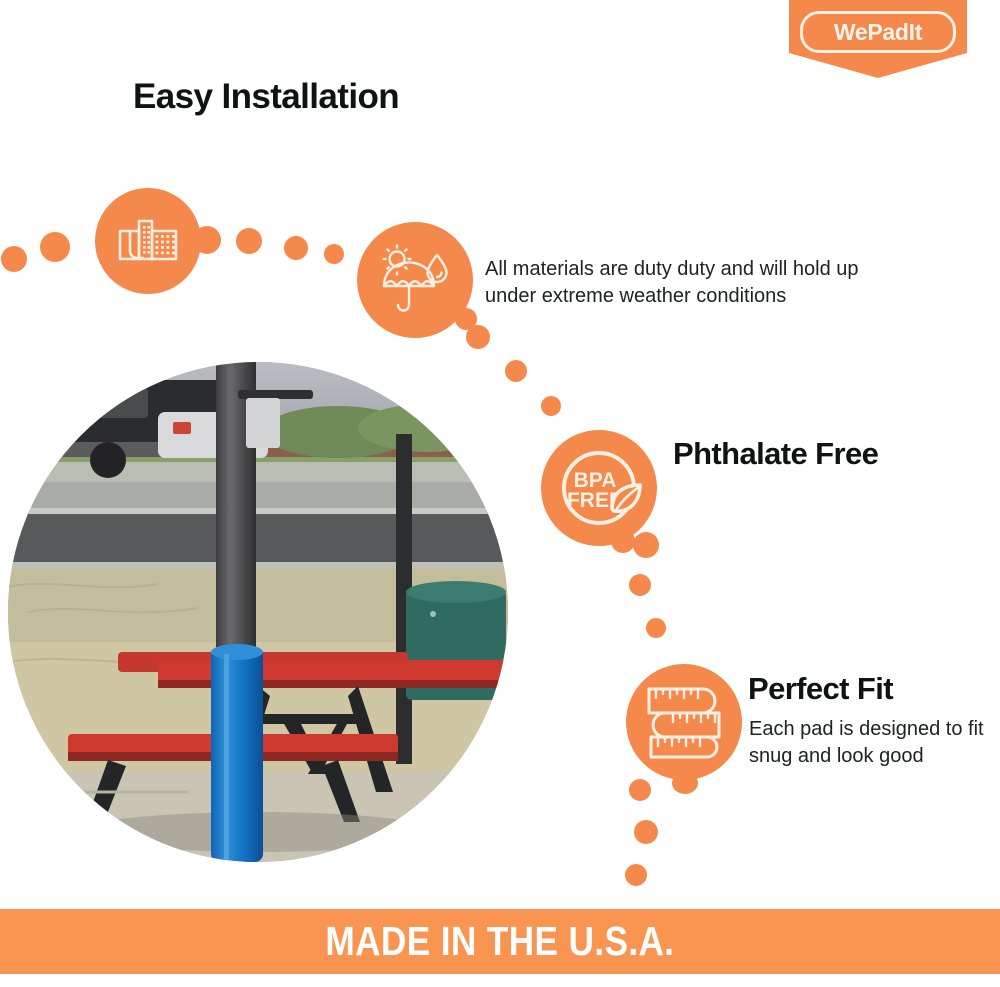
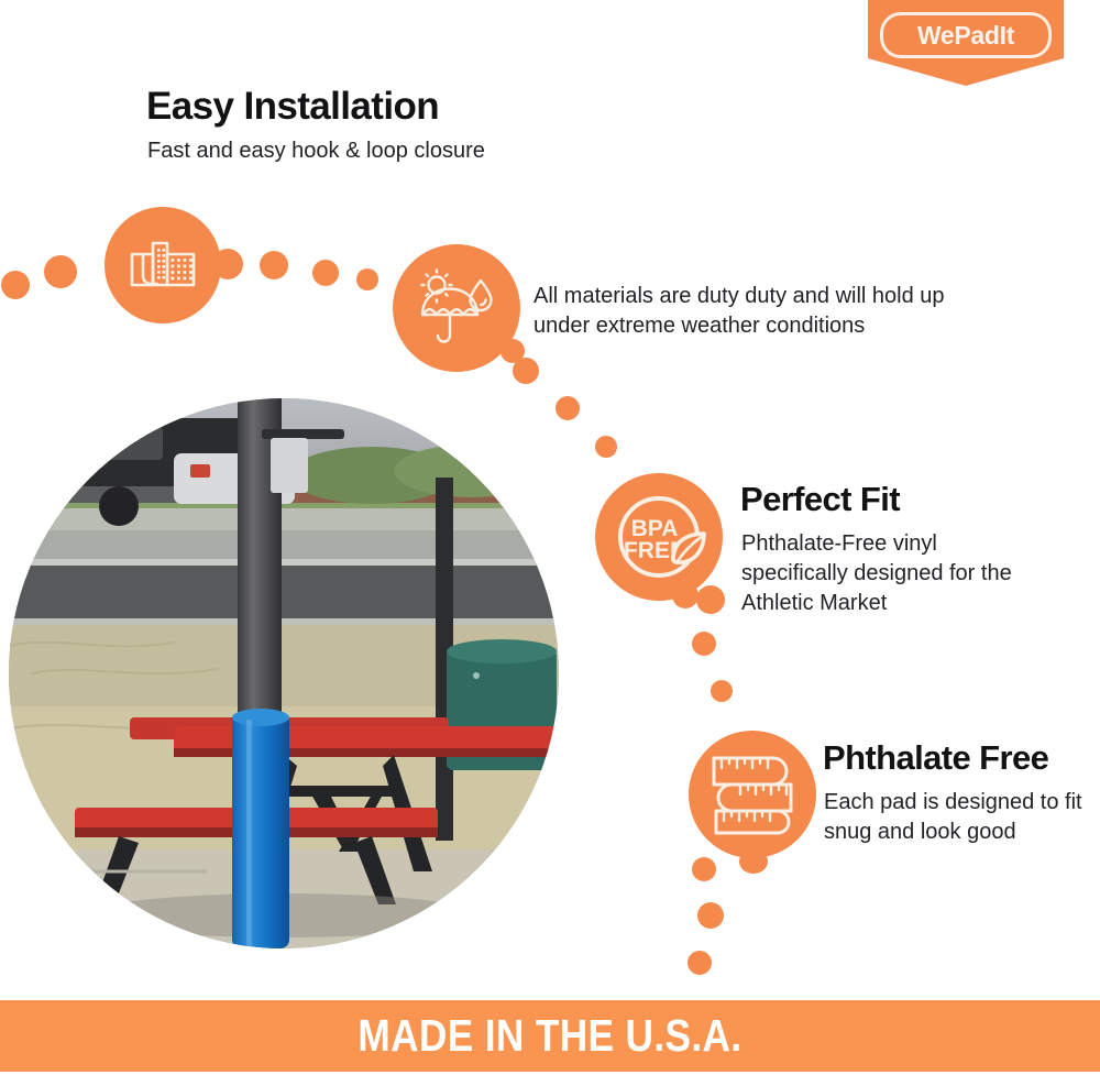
  WePadIt
  Easy Installation
+ Fast and easy hook & loop closure
  All materials are duty duty and will hold up under extreme weather conditions
- Phthalate Free
+ Perfect Fit
+ Phthalate-Free vinyl specifically designed for the Athletic Market
  BPA
  FRE
- Perfect Fit
+ Phthalate Free
  Each pad is designed to fit snug and look good
  MADE IN THE U.S.A.
